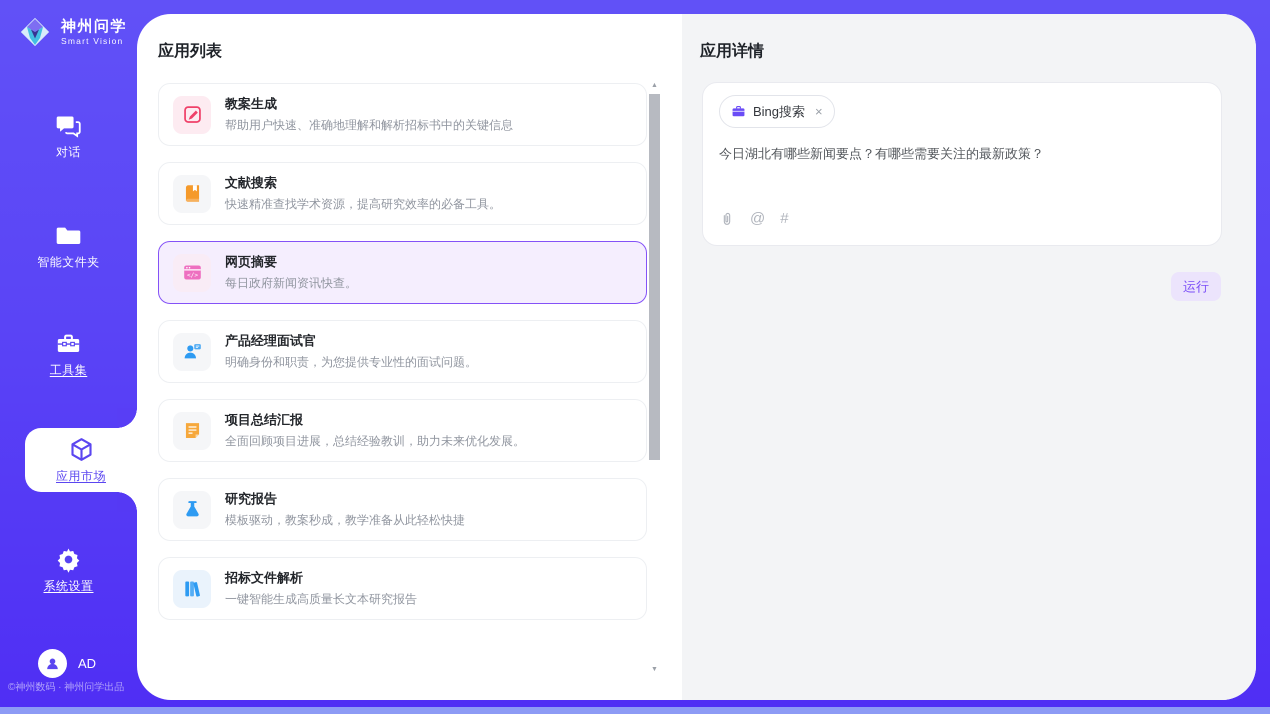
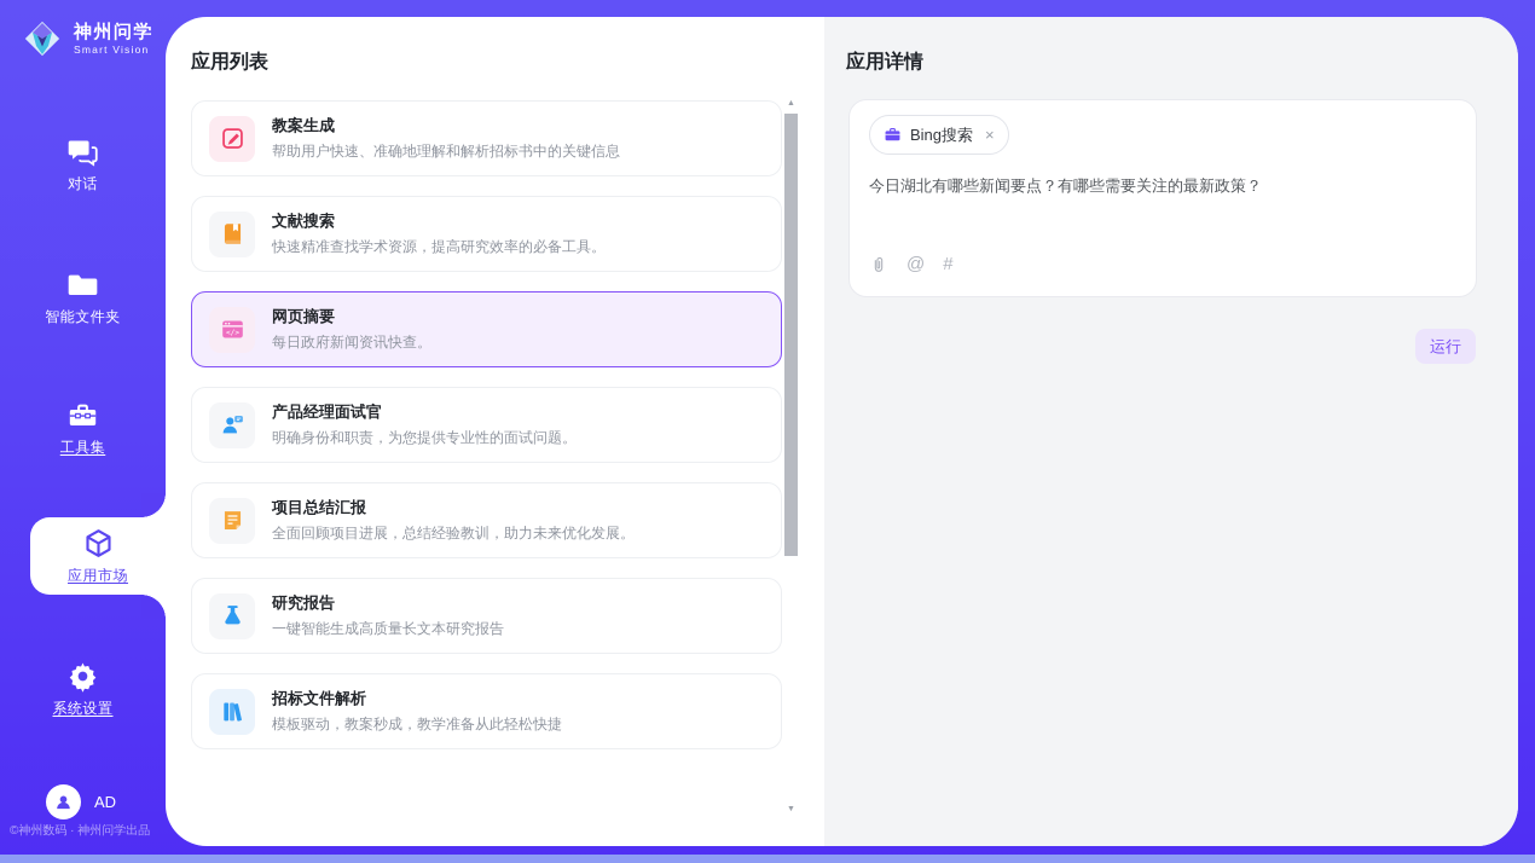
  神州问学
  Smart Vision
  对话
  智能文件夹
  工具集
  应用市场
  系统设置
  AD
  ©神州数码 · 神州问学出品
  应用列表
  教案生成
  帮助用户快速、准确地理解和解析招标书中的关键信息
  文献搜索
  快速精准查找学术资源，提高研究效率的必备工具。
  网页摘要
  每日政府新闻资讯快查。
  产品经理面试官
  明确身份和职责，为您提供专业性的面试问题。
  项目总结汇报
  全面回顾项目进展，总结经验教训，助力未来优化发展。
  研究报告
- 模板驱动，教案秒成，教学准备从此轻松快捷
+ 一键智能生成高质量长文本研究报告
  招标文件解析
- 一键智能生成高质量长文本研究报告
+ 模板驱动，教案秒成，教学准备从此轻松快捷
  应用详情
  Bing搜索
  ×
  今日湖北有哪些新闻要点？有哪些需要关注的最新政策？
  @
  #
  运行
